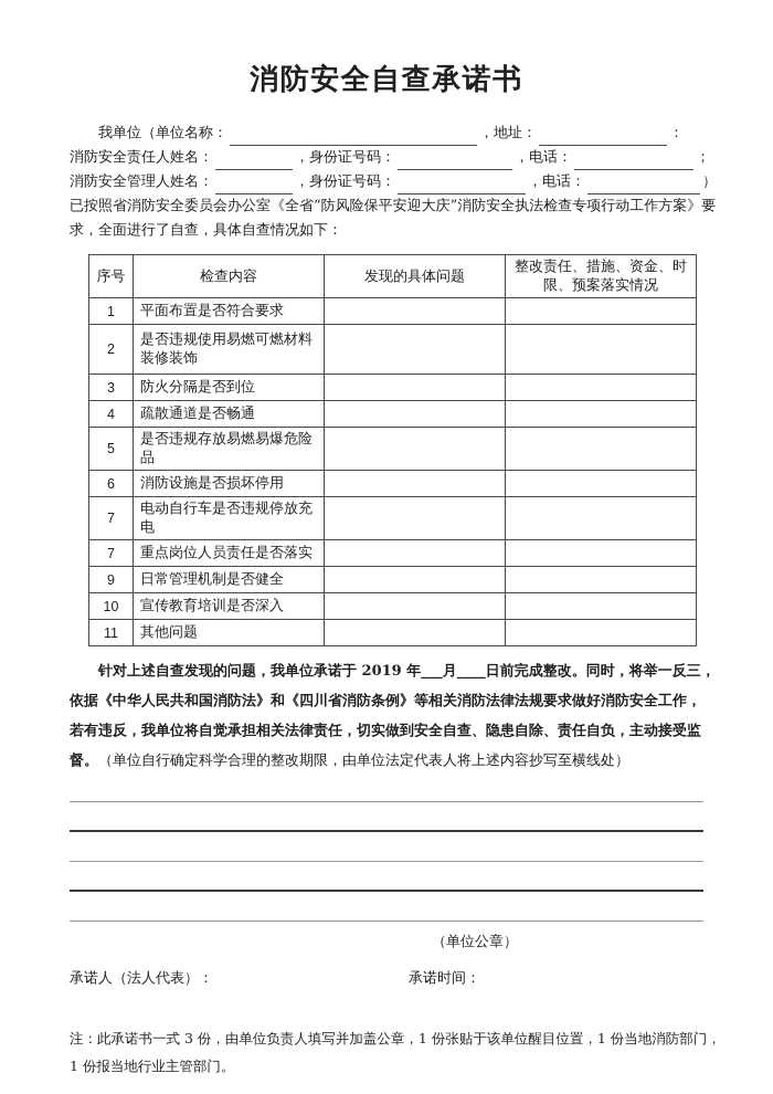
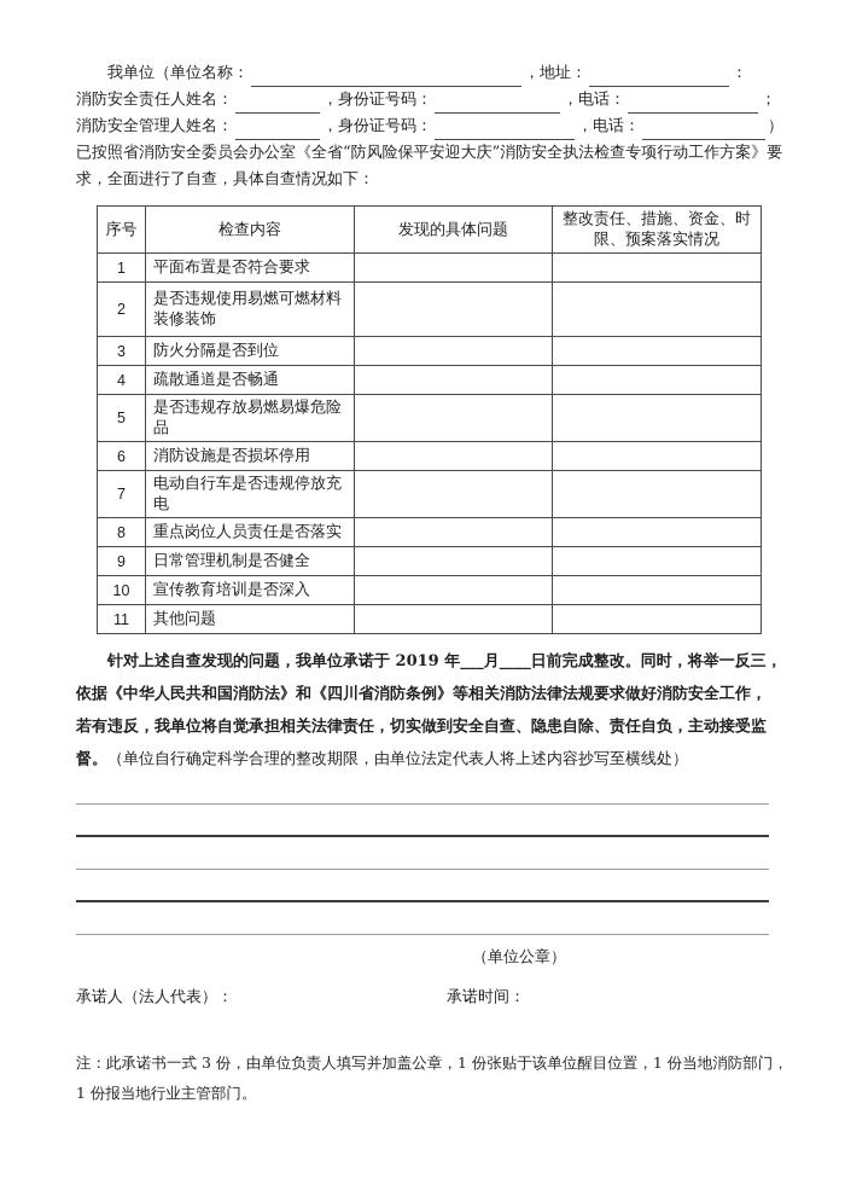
- 消防安全自查承诺书
  我单位（单位名称： ，地址： ：
  消防安全责任人姓名： ，身份证号码： ，电话： ；
  消防安全管理人姓名： ，身份证号码： ，电话： ）
  已按照省消防安全委员会办公室《全省“防风险保平安迎大庆”消防安全执法检查专项行动工作方案》要
  求，全面进行了自查，具体自查情况如下：
  序号	检查内容	发现的具体问题	整改责任、措施、资金、时限、预案落实情况
  1	平面布置是否符合要求
  2	是否违规使用易燃可燃材料装修装饰
  3	防火分隔是否到位
  4	疏散通道是否畅通
  5	是否违规存放易燃易爆危险品
  6	消防设施是否损坏停用
  7	电动自行车是否违规停放充电
- 7	重点岗位人员责任是否落实
+ 8	重点岗位人员责任是否落实
  9	日常管理机制是否健全
  10	宣传教育培训是否深入
  11	其他问题
  针对上述自查发现的问题，我单位承诺于 2019 年___月____日前完成整改。同时，将举一反三，
  依据《中华人民共和国消防法》和《四川省消防条例》等相关消防法律法规要求做好消防安全工作，
  若有违反，我单位将自觉承担相关法律责任，切实做到安全自查、隐患自除、责任自负，主动接受监
  督。（单位自行确定科学合理的整改期限，由单位法定代表人将上述内容抄写至横线处）
  （单位公章）
  承诺人（法人代表）： 承诺时间：
  注：此承诺书一式 3 份，由单位负责人填写并加盖公章，1 份张贴于该单位醒目位置，1 份当地消防部门，
  1 份报当地行业主管部门。
